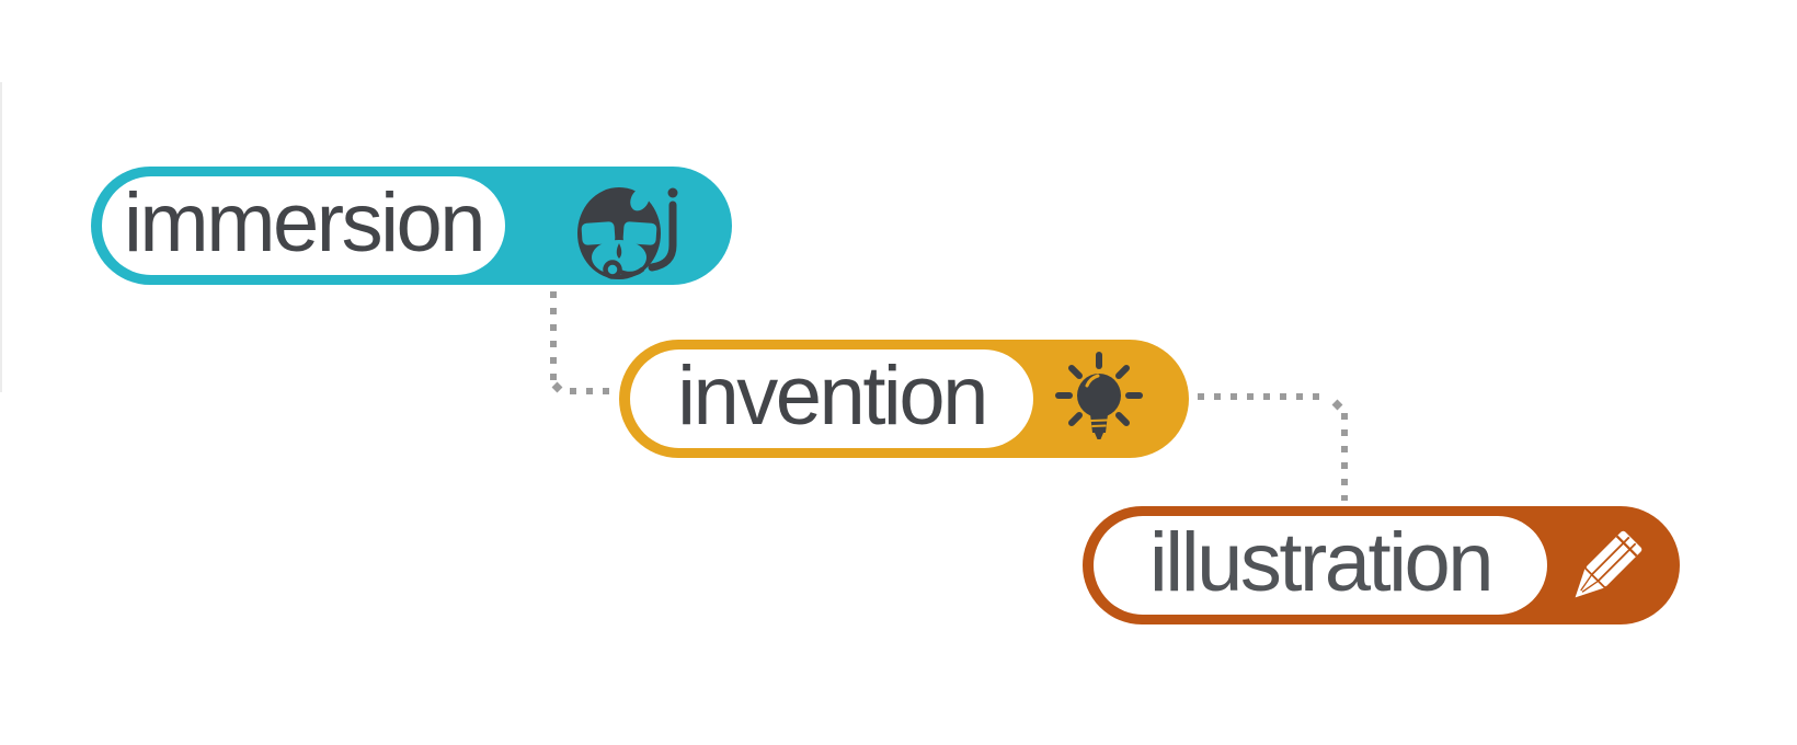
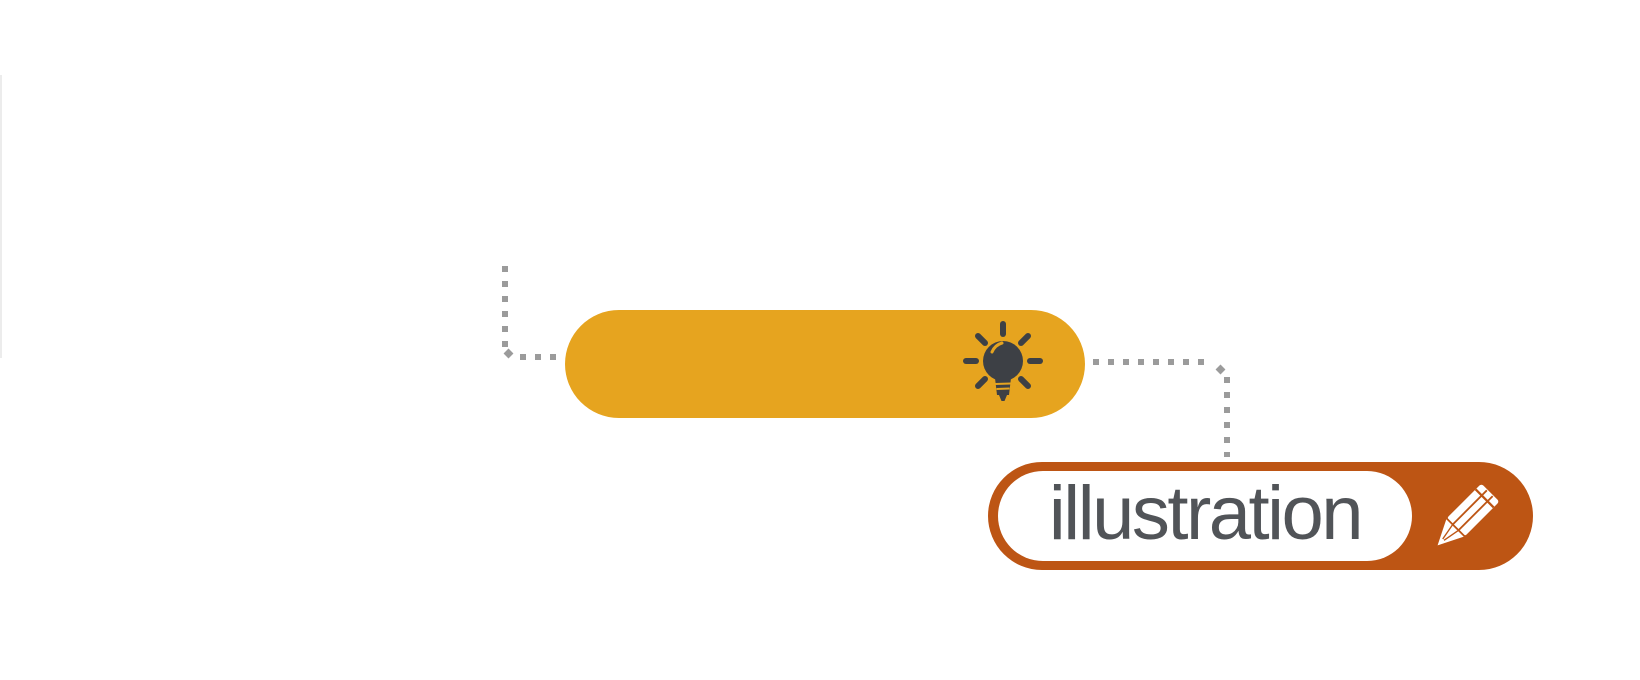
- immersion
- invention
  illustration
